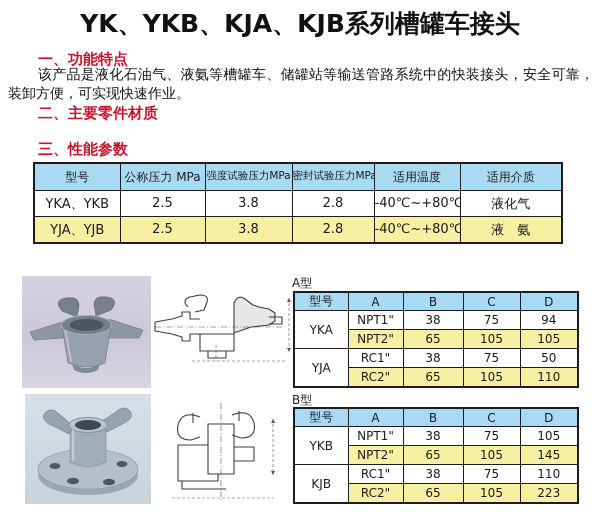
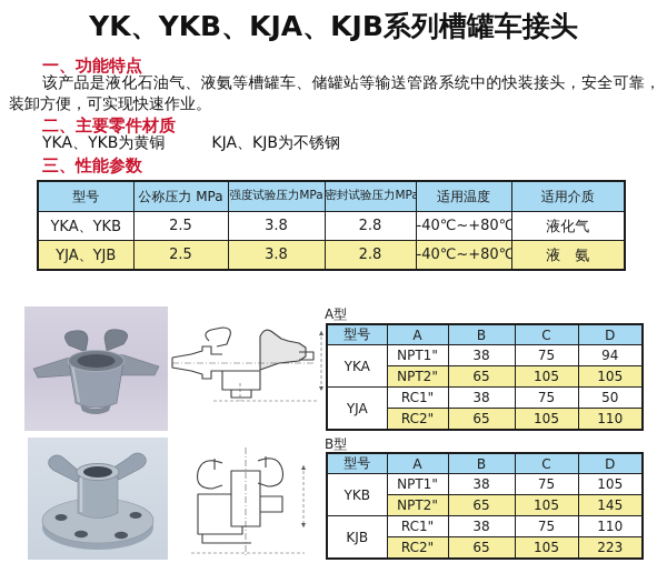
  YK、YKB、KJA、KJB系列槽罐车接头
  一、功能特点
  该产品是液化石油气、液氨等槽罐车、储罐站等输送管路系统中的快装接头，安全可靠，装卸方便，可实现快速作业。
  二、主要零件材质
+ YKA、YKB为黄铜 KJA、KJB为不锈钢
  三、性能参数
  型号	公称压力 MPa	强度试验压力MPa	密封试验压力MP	适用温度	适用介质
  YKA、YKB	2.5	3.8	2.8	-40℃~+80℃	液化气
  YJA、YJB	2.5	3.8	2.8	-40℃~+80℃	液 氨
  A型
  型号	A	B	C	D
  YKA	NPT1"	38	75	94
  NPT2"	65	105	105
  YJA	RC1"	38	75	50
  RC2"	65	105	110
  B型
  型号	A	B	C	D
  YKB	NPT1"	38	75	105
  NPT2"	65	105	145
  KJB	RC1"	38	75	110
  RC2"	65	105	223
